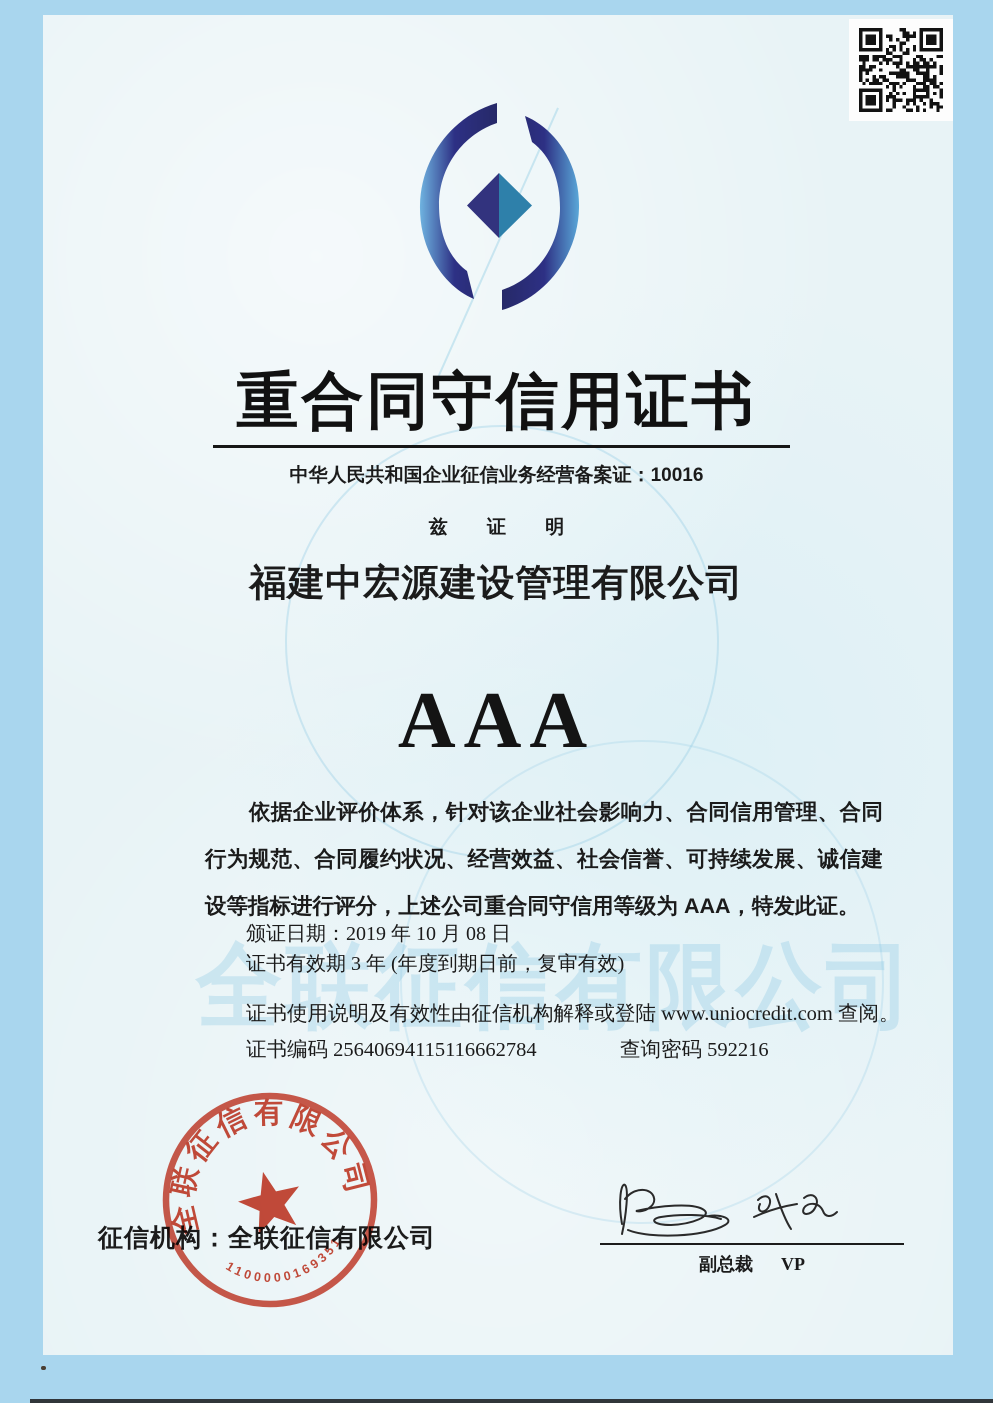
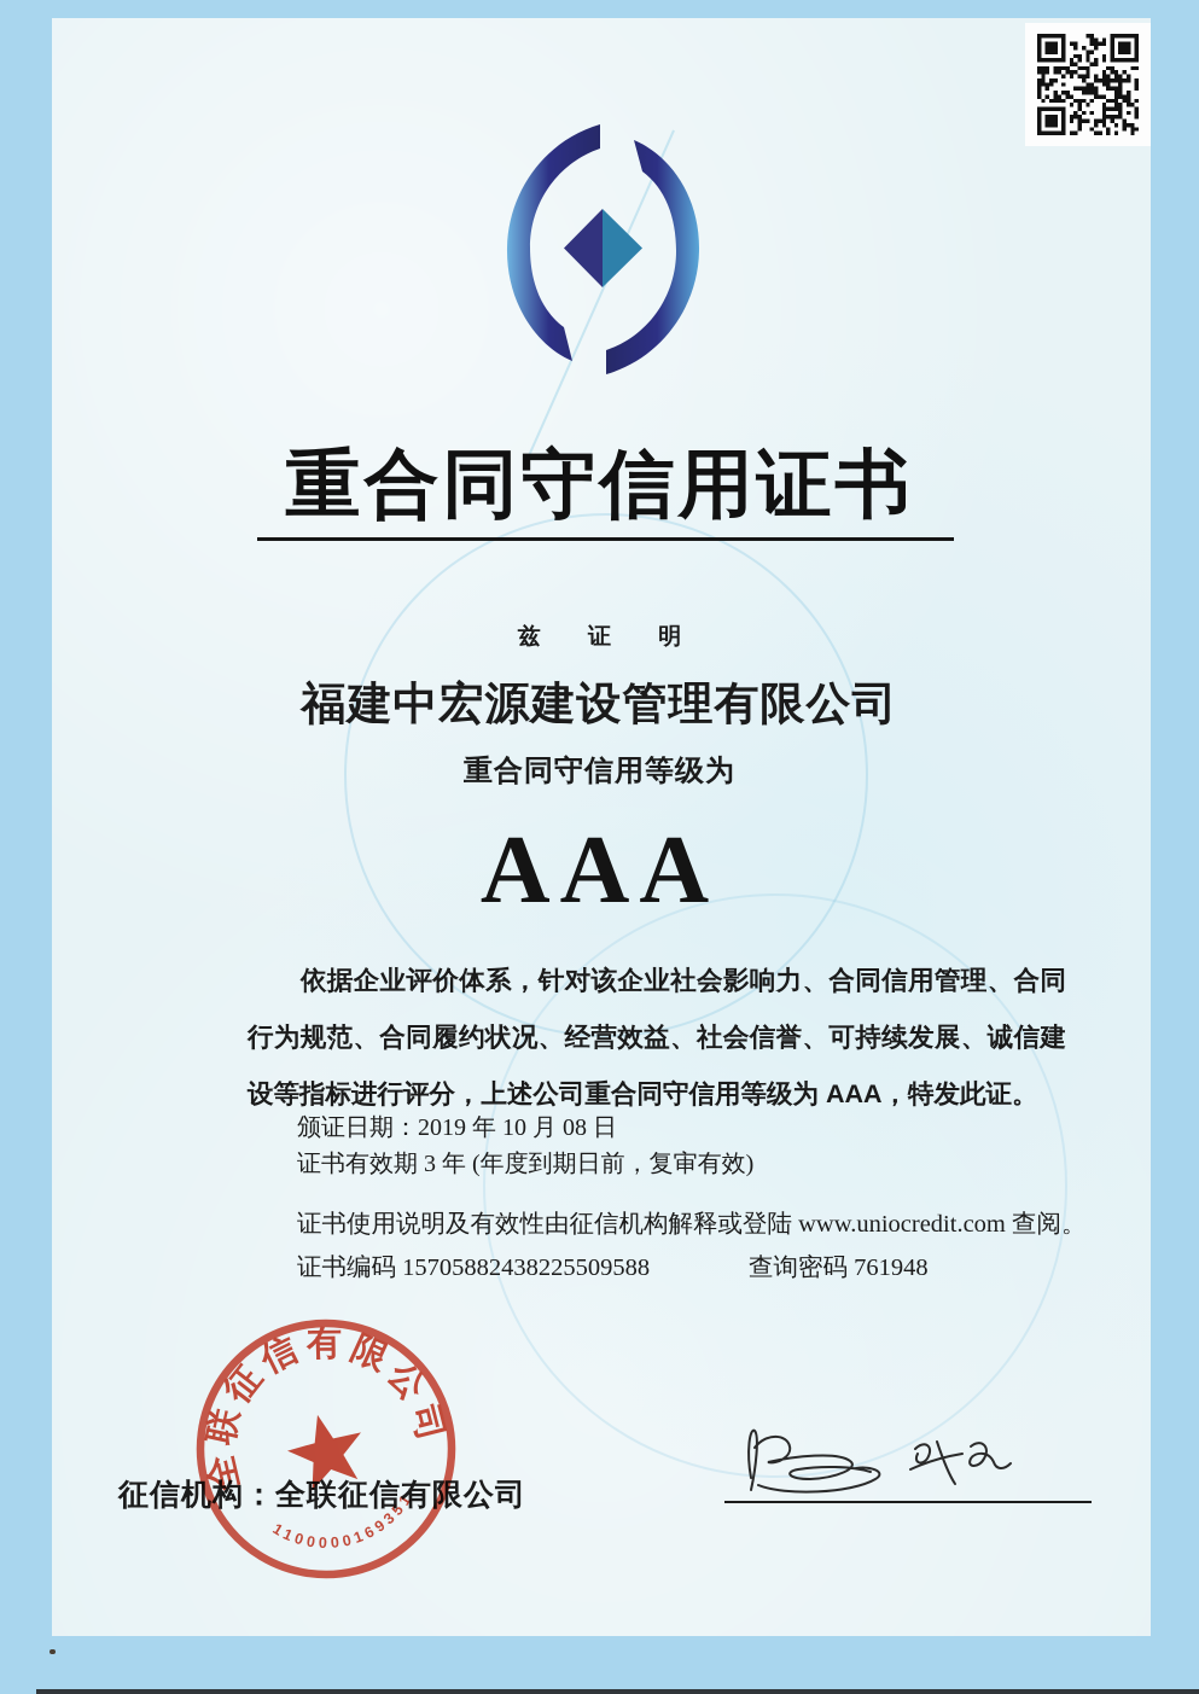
- 全联征信有限公司
  重合同守信用证书
- 中华人民共和国企业征信业务经营备案证：10016
  兹 证 明
  福建中宏源建设管理有限公司
+ 重合同守信用等级为
  AAA
  依据企业评价体系，针对该企业社会影响力、合同信用管理、合同行为规范、合同履约状况、经营效益、社会信誉、可持续发展、诚信建设等指标进行评分，上述公司重合同守信用等级为 AAA，特发此证。
  颁证日期：2019 年 10 月 08 日
  证书有效期 3 年 (年度到期日前，复审有效)
  证书使用说明及有效性由征信机构解释或登陆 www.uniocredit.com 查阅。
- 证书编码 25640694115116662784
+ 证书编码 15705882438225509588
- 查询密码 592216
+ 查询密码 761948
  征信机构：全联征信有限公司
- 副总裁 VP
